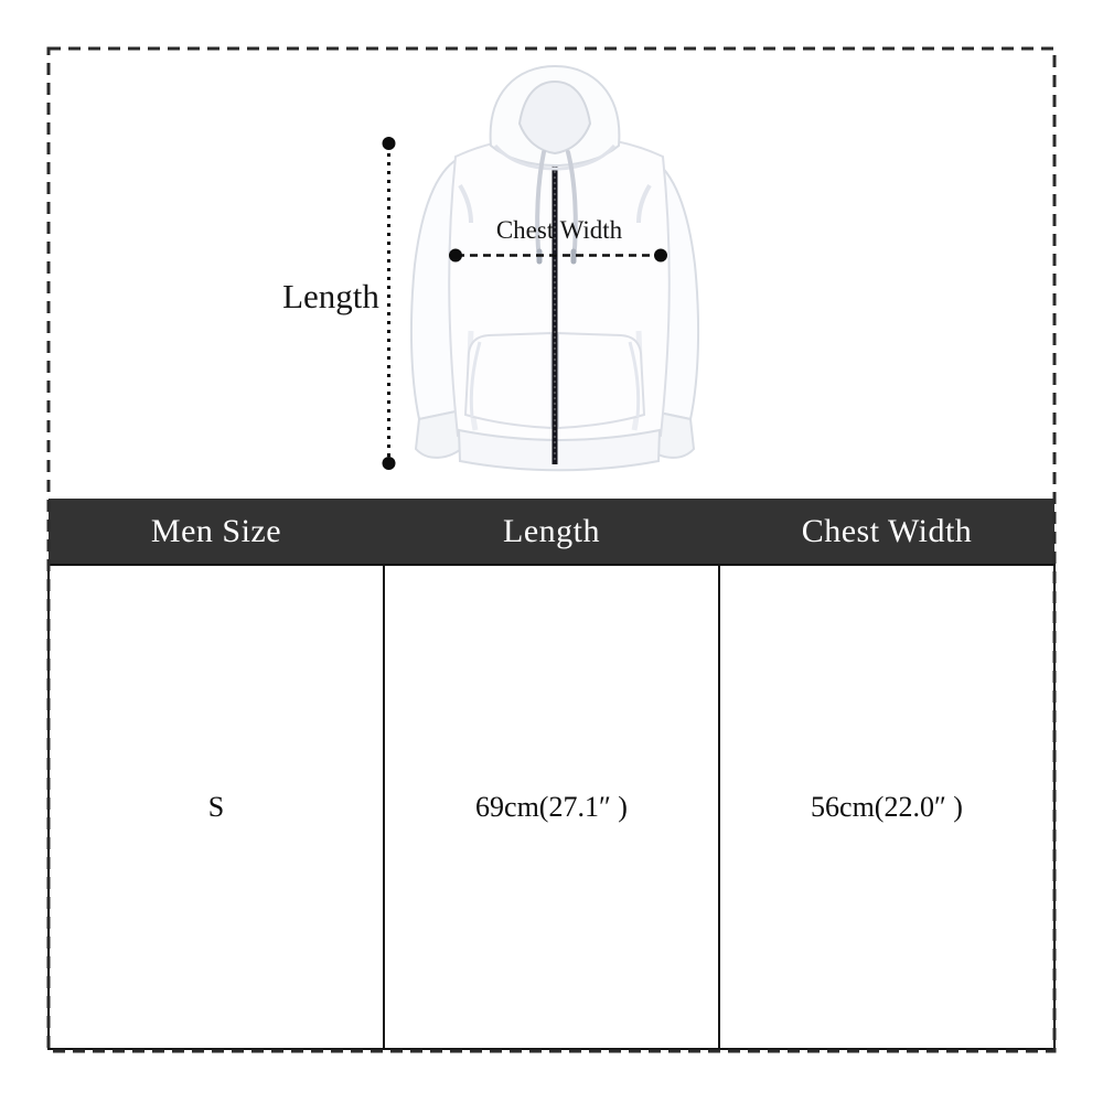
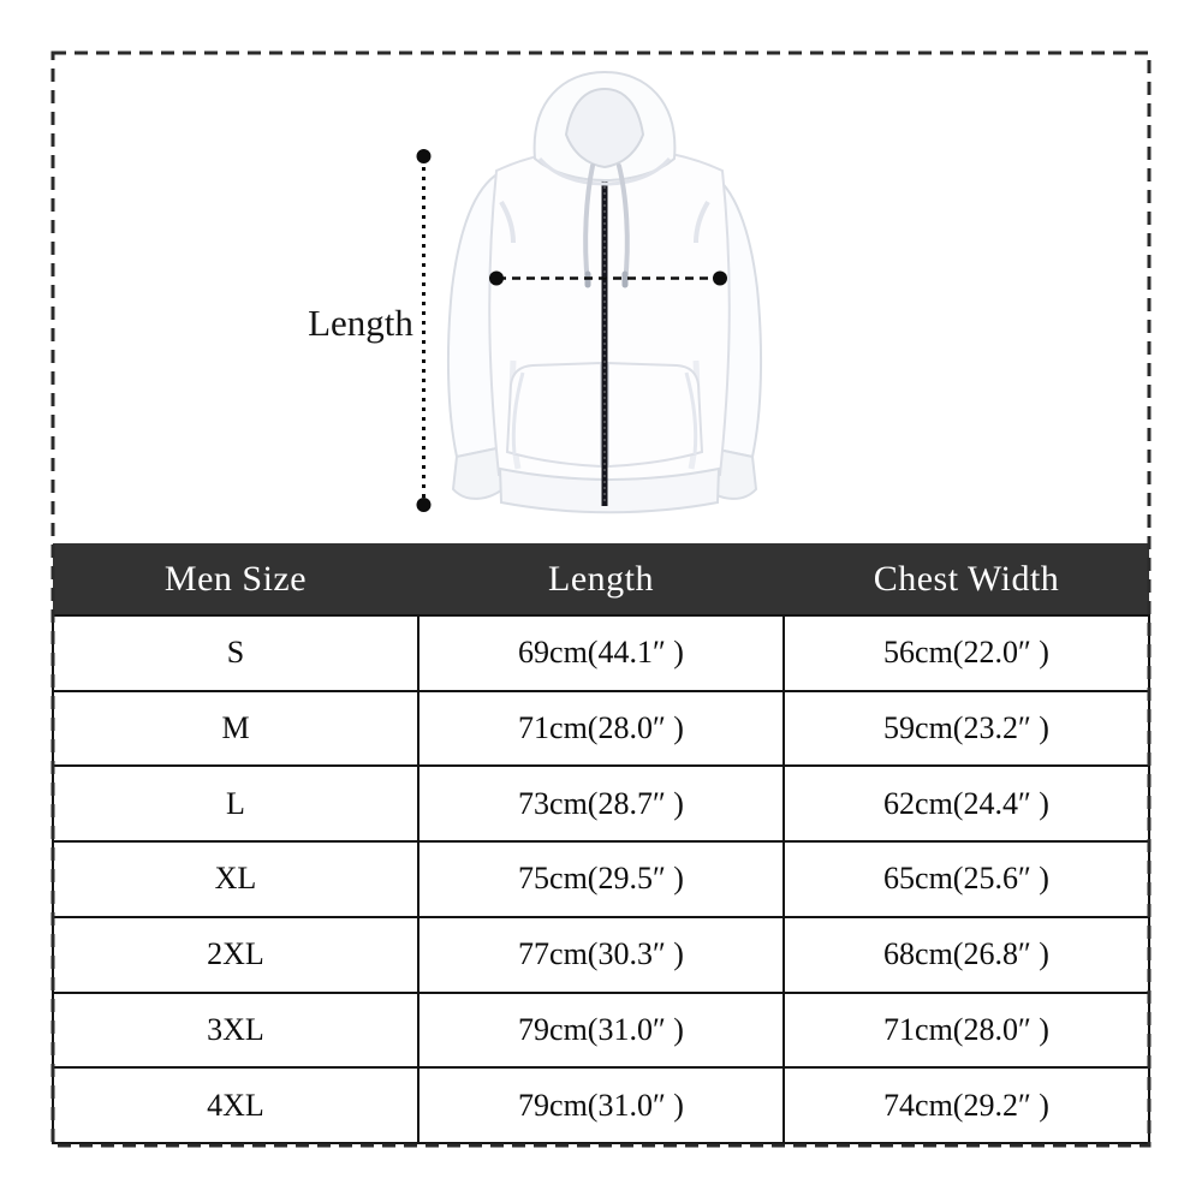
  Length
- Chest Width
  Men Size	Length	Chest Width
- S	69cm(27.1″ )	56cm(22.0″ )
+ S	69cm(44.1″ )	56cm(22.0″ )
+ M	71cm(28.0″ )	59cm(23.2″ )
+ L	73cm(28.7″ )	62cm(24.4″ )
+ XL	75cm(29.5″ )	65cm(25.6″ )
+ 2XL	77cm(30.3″ )	68cm(26.8″ )
+ 3XL	79cm(31.0″ )	71cm(28.0″ )
+ 4XL	79cm(31.0″ )	74cm(29.2″ )
